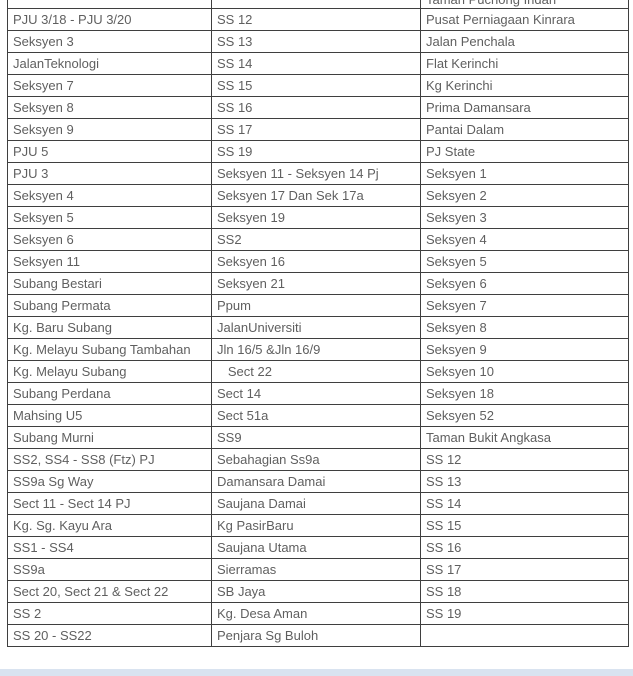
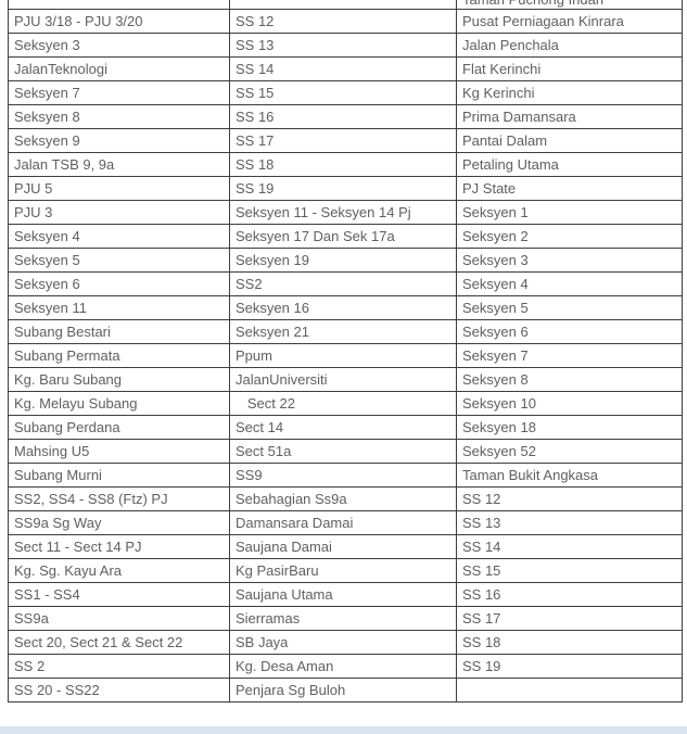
  PJU 3/18 - PJU 3/20	SS 12	Pusat Perniagaan Kinrara
  Seksyen 3	SS 13	Jalan Penchala
  JalanTeknologi	SS 14	Flat Kerinchi
  Seksyen 7	SS 15	Kg Kerinchi
  Seksyen 8	SS 16	Prima Damansara
  Seksyen 9	SS 17	Pantai Dalam
+ Jalan TSB 9, 9a	SS 18	Petaling Utama
  PJU 5	SS 19	PJ State
  PJU 3	Seksyen 11 - Seksyen 14 Pj	Seksyen 1
  Seksyen 4	Seksyen 17 Dan Sek 17a	Seksyen 2
  Seksyen 5	Seksyen 19	Seksyen 3
  Seksyen 6	SS2	Seksyen 4
  Seksyen 11	Seksyen 16	Seksyen 5
  Subang Bestari	Seksyen 21	Seksyen 6
  Subang Permata	Ppum	Seksyen 7
  Kg. Baru Subang	JalanUniversiti	Seksyen 8
- Kg. Melayu Subang Tambahan	Jln 16/5 &Jln 16/9	Seksyen 9
  Kg. Melayu Subang	Sect 22	Seksyen 10
  Subang Perdana	Sect 14	Seksyen 18
  Mahsing U5	Sect 51a	Seksyen 52
  Subang Murni	SS9	Taman Bukit Angkasa
  SS2, SS4 - SS8 (Ftz) PJ	Sebahagian Ss9a	SS 12
  SS9a Sg Way	Damansara Damai	SS 13
  Sect 11 - Sect 14 PJ	Saujana Damai	SS 14
  Kg. Sg. Kayu Ara	Kg PasirBaru	SS 15
  SS1 - SS4	Saujana Utama	SS 16
  SS9a	Sierramas	SS 17
  Sect 20, Sect 21 & Sect 22	SB Jaya	SS 18
  SS 2	Kg. Desa Aman	SS 19
  SS 20 - SS22	Penjara Sg Buloh
